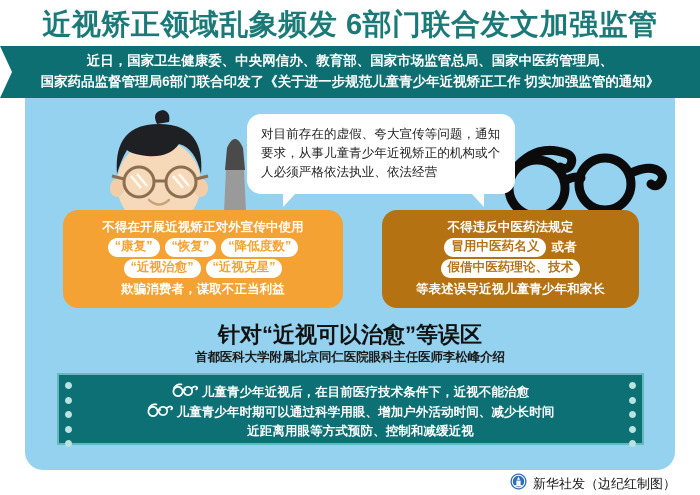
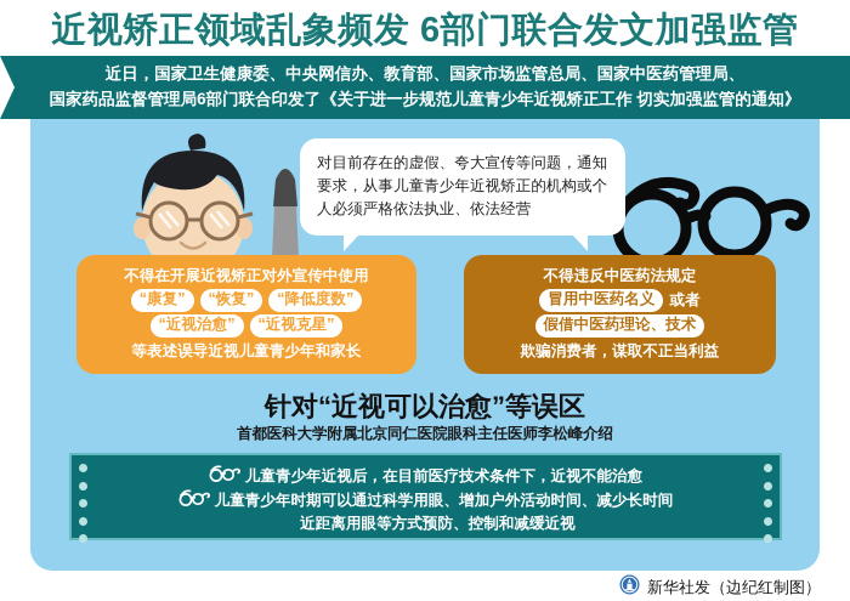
  近视矫正领域乱象频发 6部门联合发文加强监管
  近日，国家卫生健康委、中央网信办、教育部、国家市场监管总局、国家中医药管理局、
  国家药品监督管理局6部门联合印发了《关于进一步规范儿童青少年近视矫正工作 切实加强监管的通知》
  对目前存在的虚假、夸大宣传等问题，通知
  要求，从事儿童青少年近视矫正的机构或个
  人必须严格依法执业、依法经营
  不得在开展近视矫正对外宣传中使用
  “康复”
  “恢复”
  “降低度数”
  “近视治愈”
  “近视克星”
- 欺骗消费者，谋取不正当利益
+ 等表述误导近视儿童青少年和家长
  不得违反中医药法规定
  冒用中医药名义
  或者
  假借中医药理论、技术
- 等表述误导近视儿童青少年和家长
+ 欺骗消费者，谋取不正当利益
  针对“近视可以治愈”等误区
  首都医科大学附属北京同仁医院眼科主任医师李松峰介绍
  儿童青少年近视后，在目前医疗技术条件下，近视不能治愈
  儿童青少年时期可以通过科学用眼、增加户外活动时间、减少长时间
  近距离用眼等方式预防、控制和减缓近视
  新华社发（边纪红制图）
